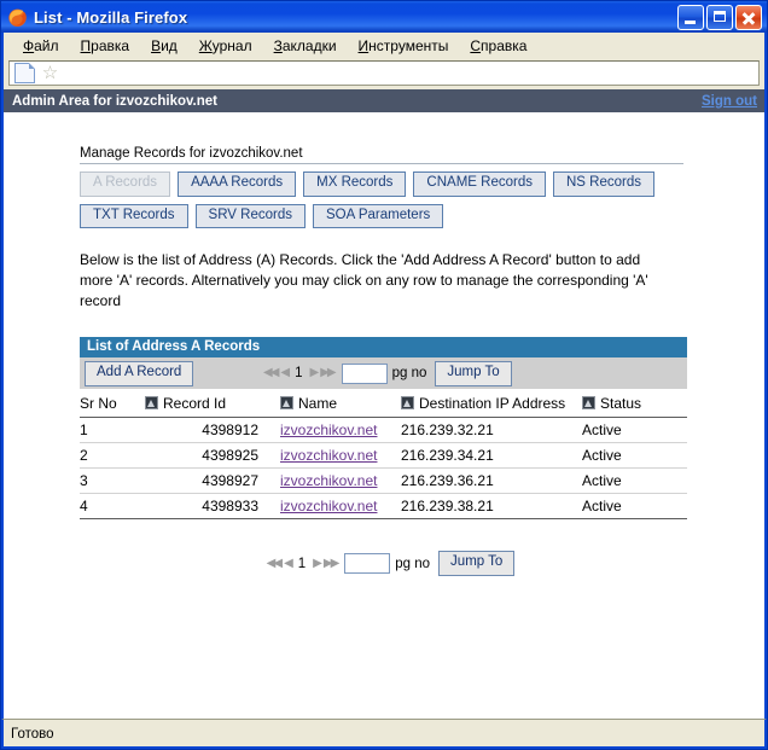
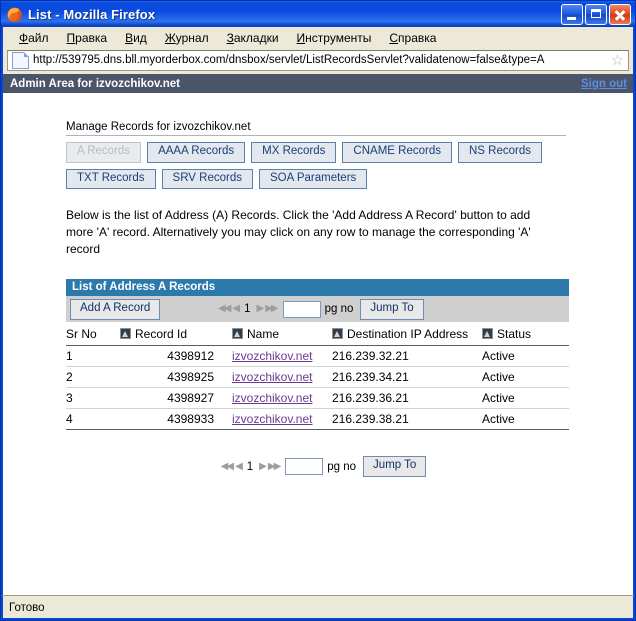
  List - Mozilla Firefox
  Файл
  Правка
  Вид
  Журнал
  Закладки
  Инструменты
  Справка
+ http://539795.dns.bll.myorderbox.com/dnsbox/servlet/ListRecordsServlet?validatenow=false&type=A
  ☆
  Admin Area for izvozchikov.net
  Sign out
  Manage Records for izvozchikov.net
  A Records
  AAAA Records
  MX Records
  CNAME Records
  NS Records
  TXT Records
  SRV Records
  SOA Parameters
- Below is the list of Address (A) Records. Click the 'Add Address A Record' button to add more 'A' records. Alternatively you may click on any row to manage the corresponding 'A' record
+ Below is the list of Address (A) Records. Click the 'Add Address A Record' button to add more 'A' record. Alternatively you may click on any row to manage the corresponding 'A' record
  List of Address A Records
  Add A Record
  ◀◀
  ◀
  1
  ▶
  ▶▶
  pg no
  Jump To
  Sr No	Record Id	Name	Destination IP Address	Status
  1	4398912	izvozchikov.net	216.239.32.21	Active
  2	4398925	izvozchikov.net	216.239.34.21	Active
  3	4398927	izvozchikov.net	216.239.36.21	Active
  4	4398933	izvozchikov.net	216.239.38.21	Active
  ◀◀
  ◀
  1
  ▶
  ▶▶
  pg no
  Jump To
  Готово
